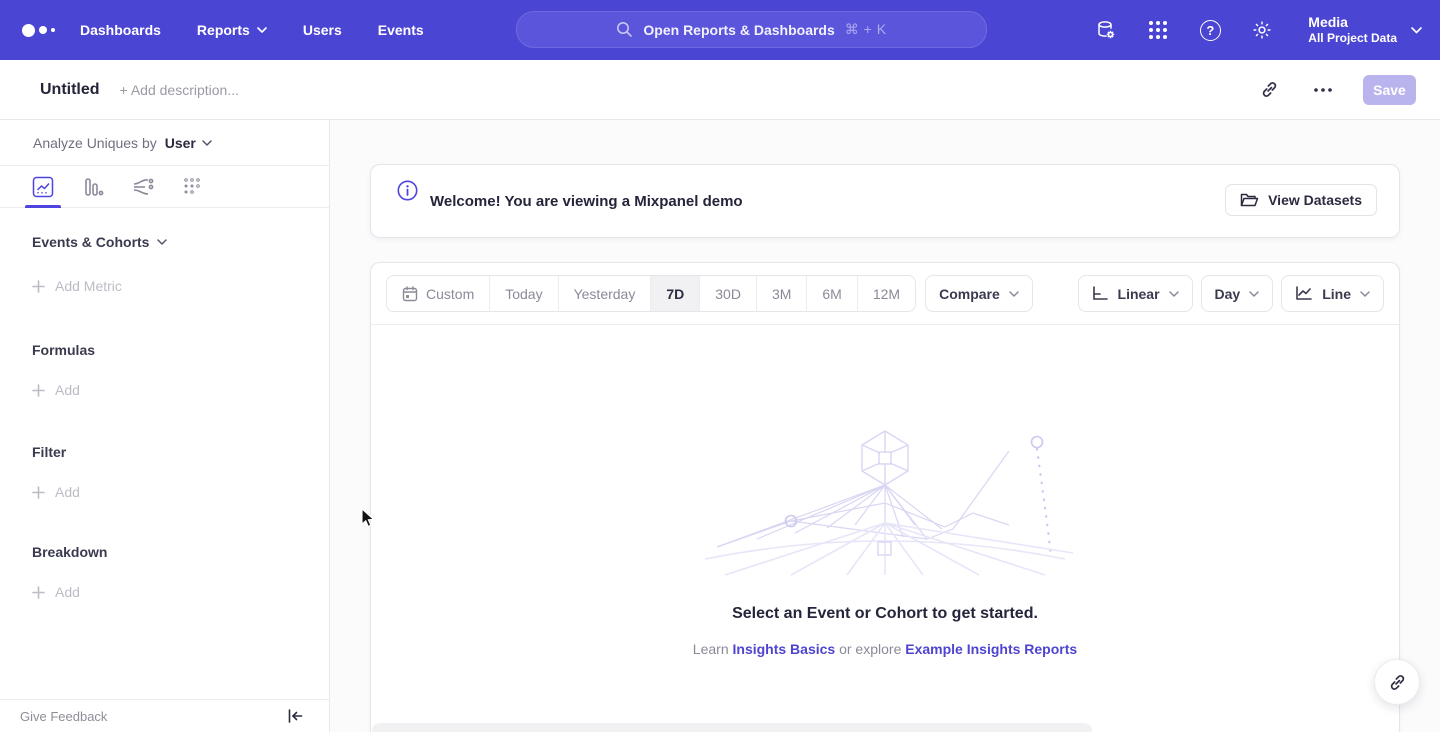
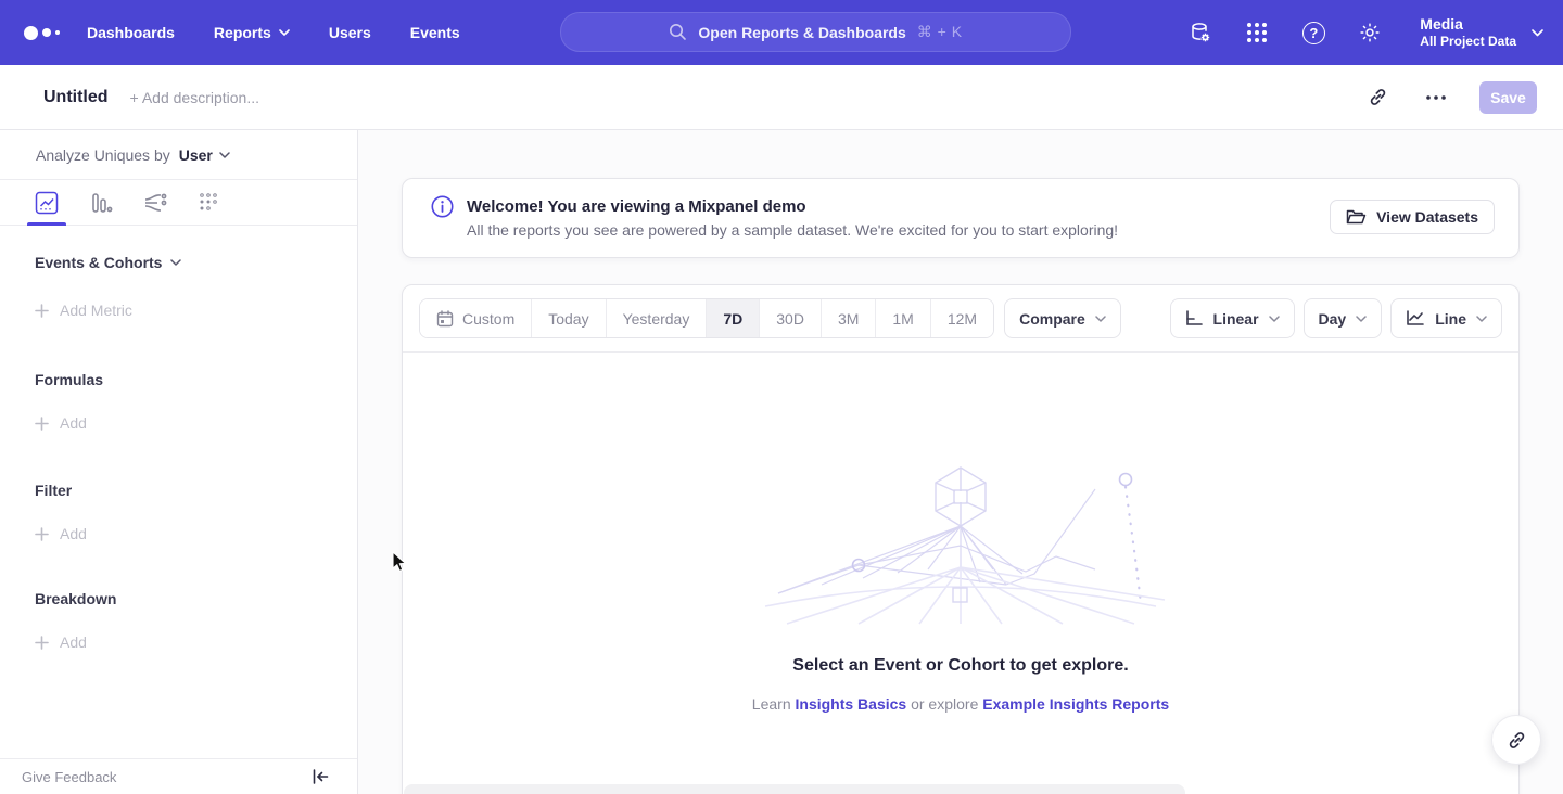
  Dashboards
  Reports
  Users
  Events
  Open Reports & Dashboards
  ⌘ + K
  ?
  Media
  All Project Data
  Untitled
  + Add description...
  Save
  Analyze Uniques by
  User
  Events & Cohorts
  Add Metric
  Formulas
  Add
  Filter
  Add
  Breakdown
  Add
  Give Feedback
  Welcome! You are viewing a Mixpanel demo
+ All the reports you see are powered by a sample dataset. We're excited for you to start exploring!
  View Datasets
  Custom
  Today
  Yesterday
  7D
  30D
  3M
- 6M
+ 1M
  12M
  Compare
  Linear
  Day
  Line
- Select an Event or Cohort to get started.
+ Select an Event or Cohort to get explore.
  Learn Insights Basics or explore Example Insights Reports
